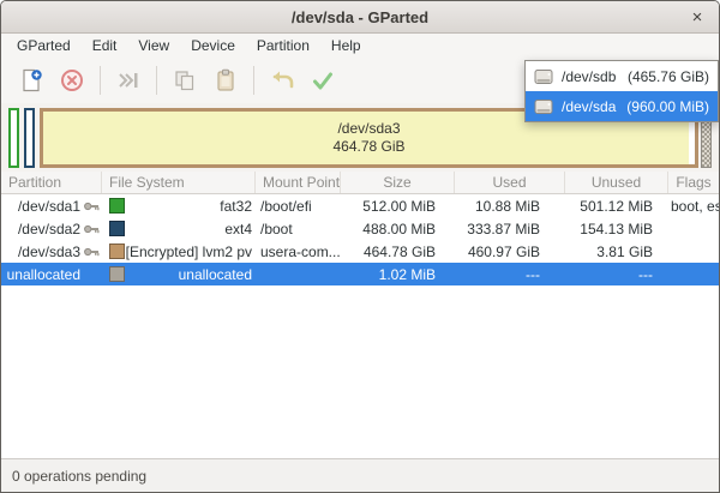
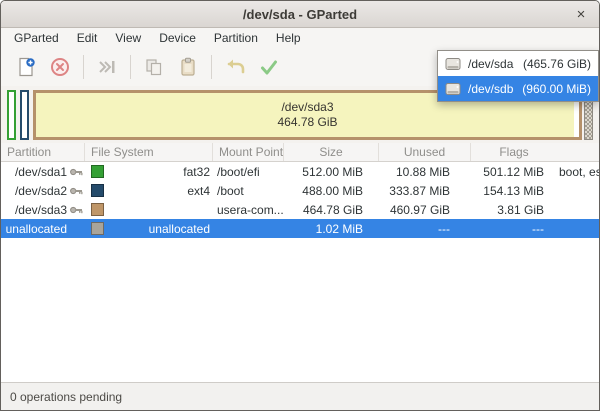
  /dev/sda - GParted
  ×
  GParted
  Edit
  View
  Device
  Partition
  Help
  /dev/sda3
  464.78 GiB
  Partition
  File System
  Mount Point
  Size
- Used
  Unused
  Flags
  /dev/sda1
  fat32
  /boot/efi
  512.00 MiB
  10.88 MiB
  501.12 MiB
  boot, es
  /dev/sda2
  ext4
  /boot
  488.00 MiB
  333.87 MiB
  154.13 MiB
  /dev/sda3
- [Encrypted] lvm2 pv
  usera-com...
  464.78 GiB
  460.97 GiB
  3.81 GiB
  unallocated
  unallocated
  1.02 MiB
  ---
  ---
  0 operations pending
- /dev/sdb
+ /dev/sda
  (465.76 GiB)
- /dev/sda
+ /dev/sdb
  (960.00 MiB)
